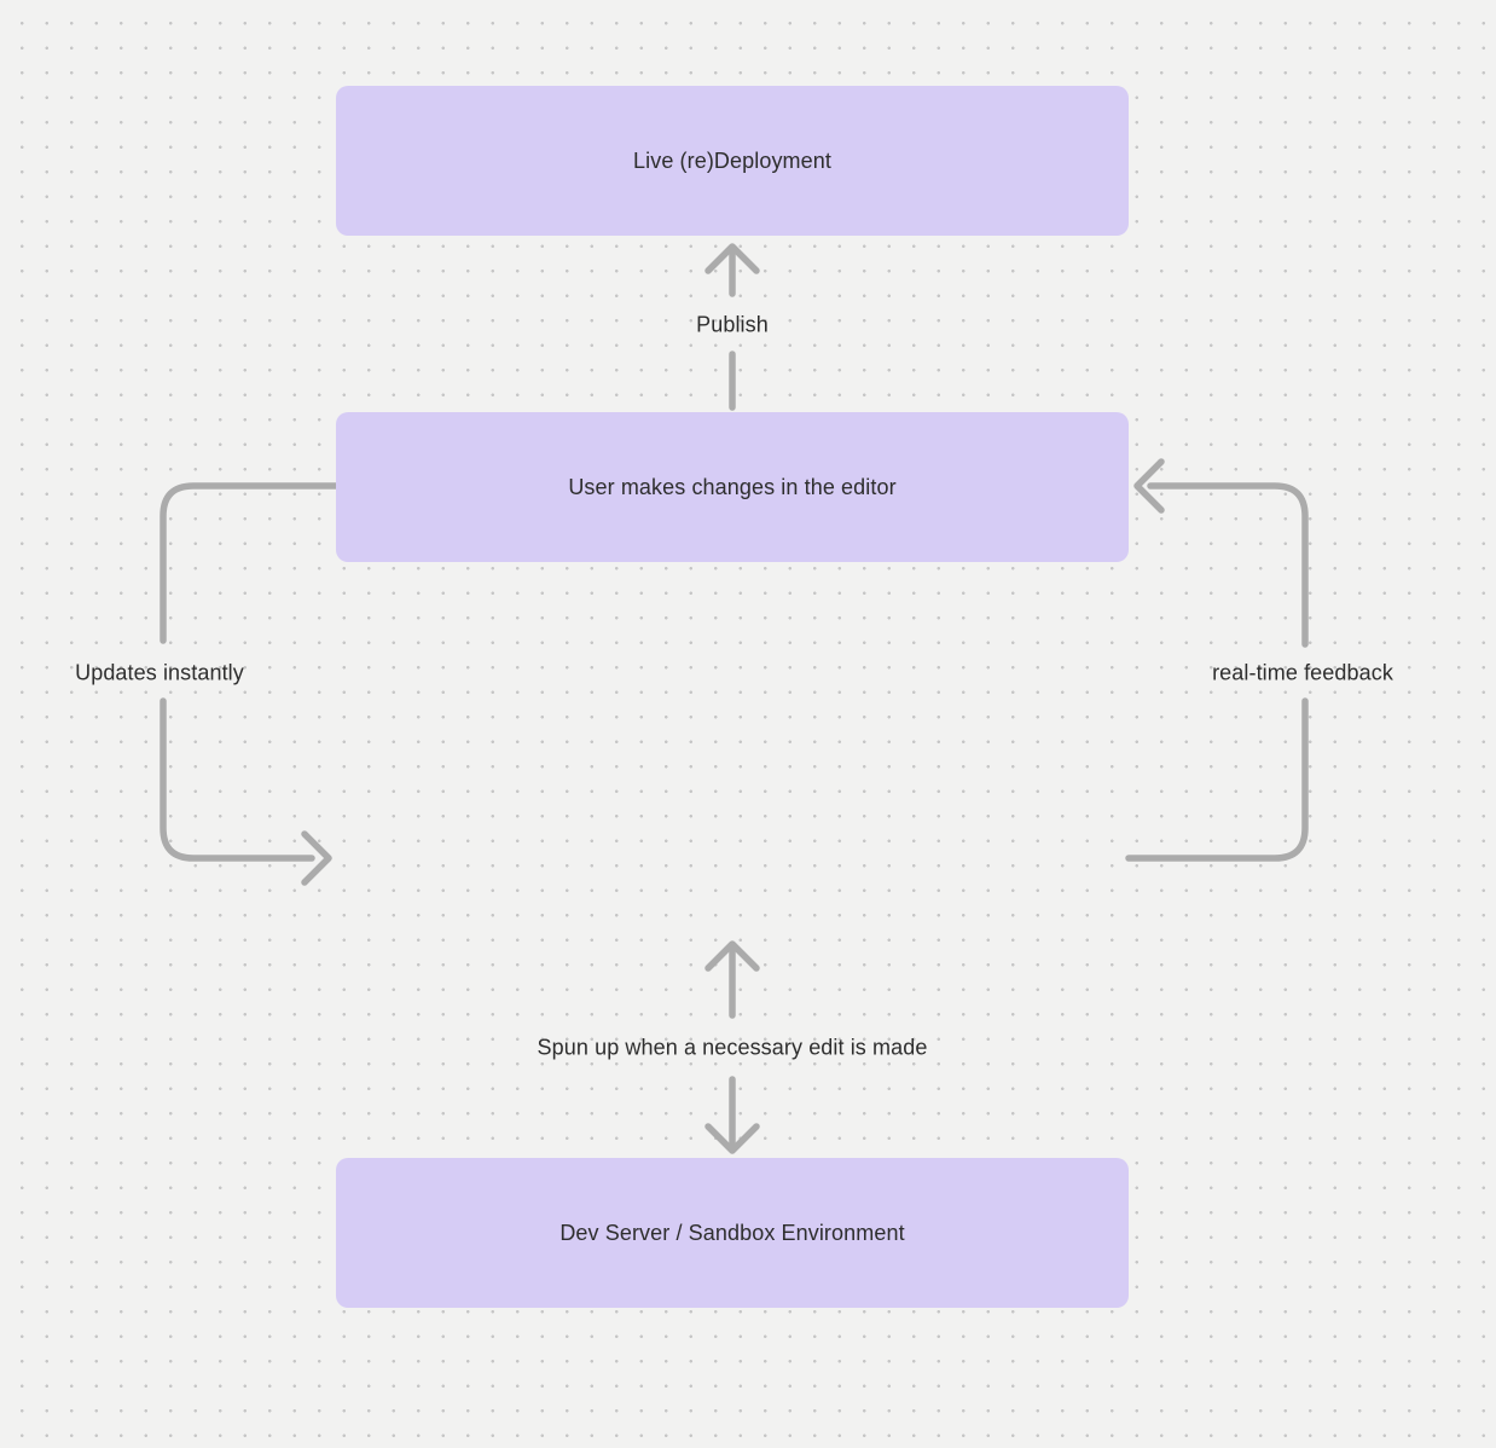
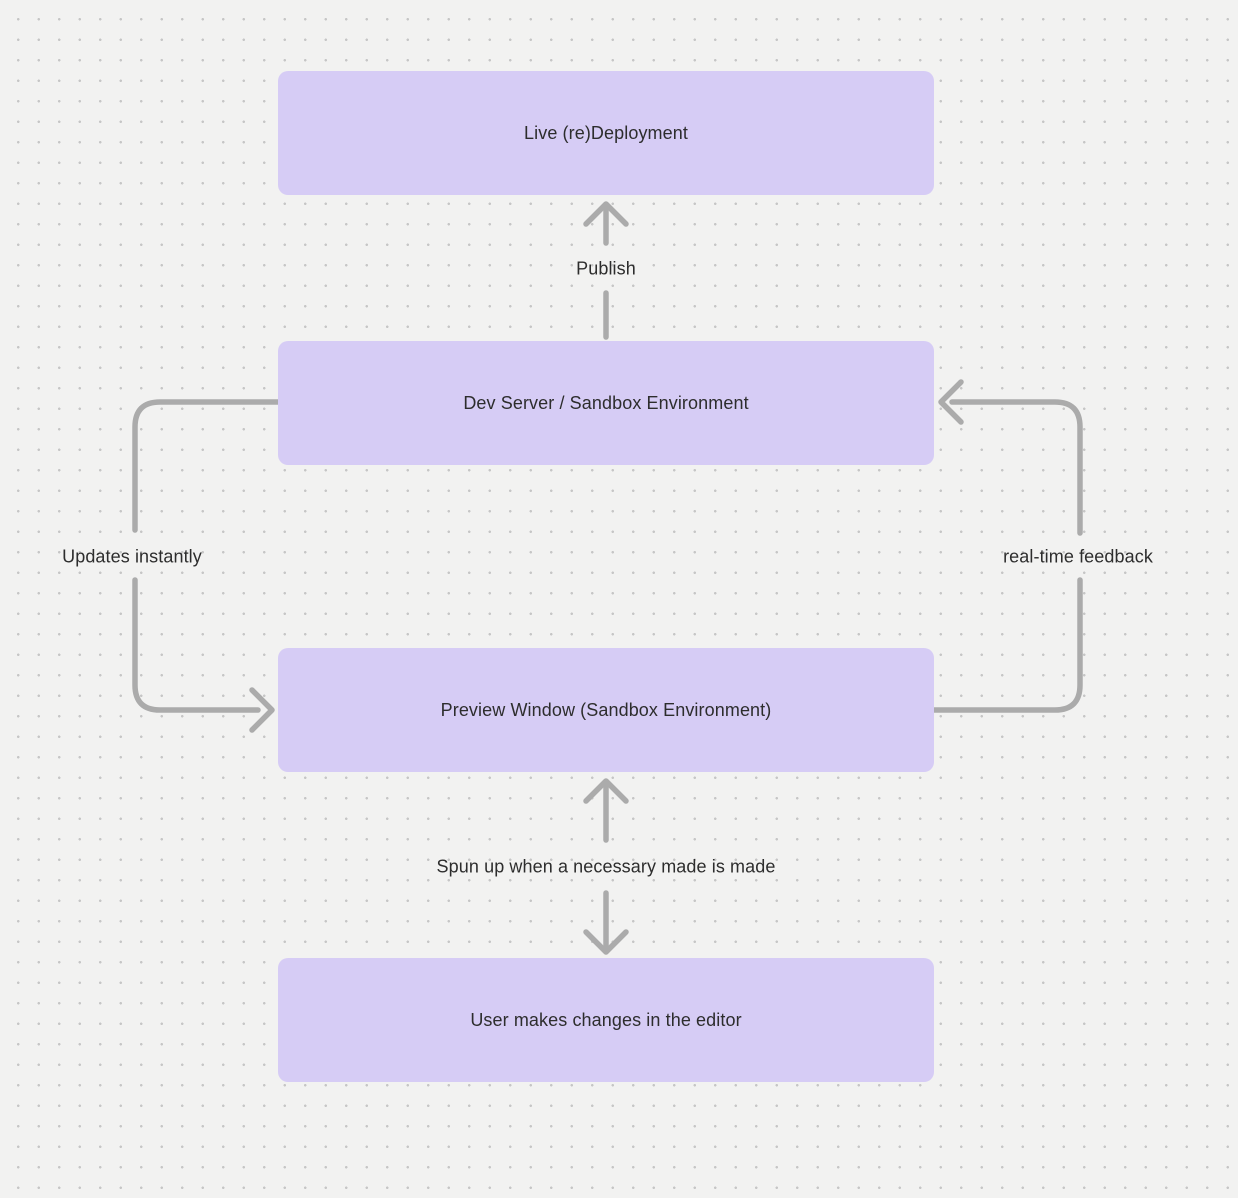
  Live (re)Deployment
- User makes changes in the editor
+ Dev Server / Sandbox Environment
+ Preview Window (Sandbox Environment)
- Dev Server / Sandbox Environment
+ User makes changes in the editor
  Publish
  Updates instantly
  real-time feedback
- Spun up when a necessary edit is made
+ Spun up when a necessary made is made
